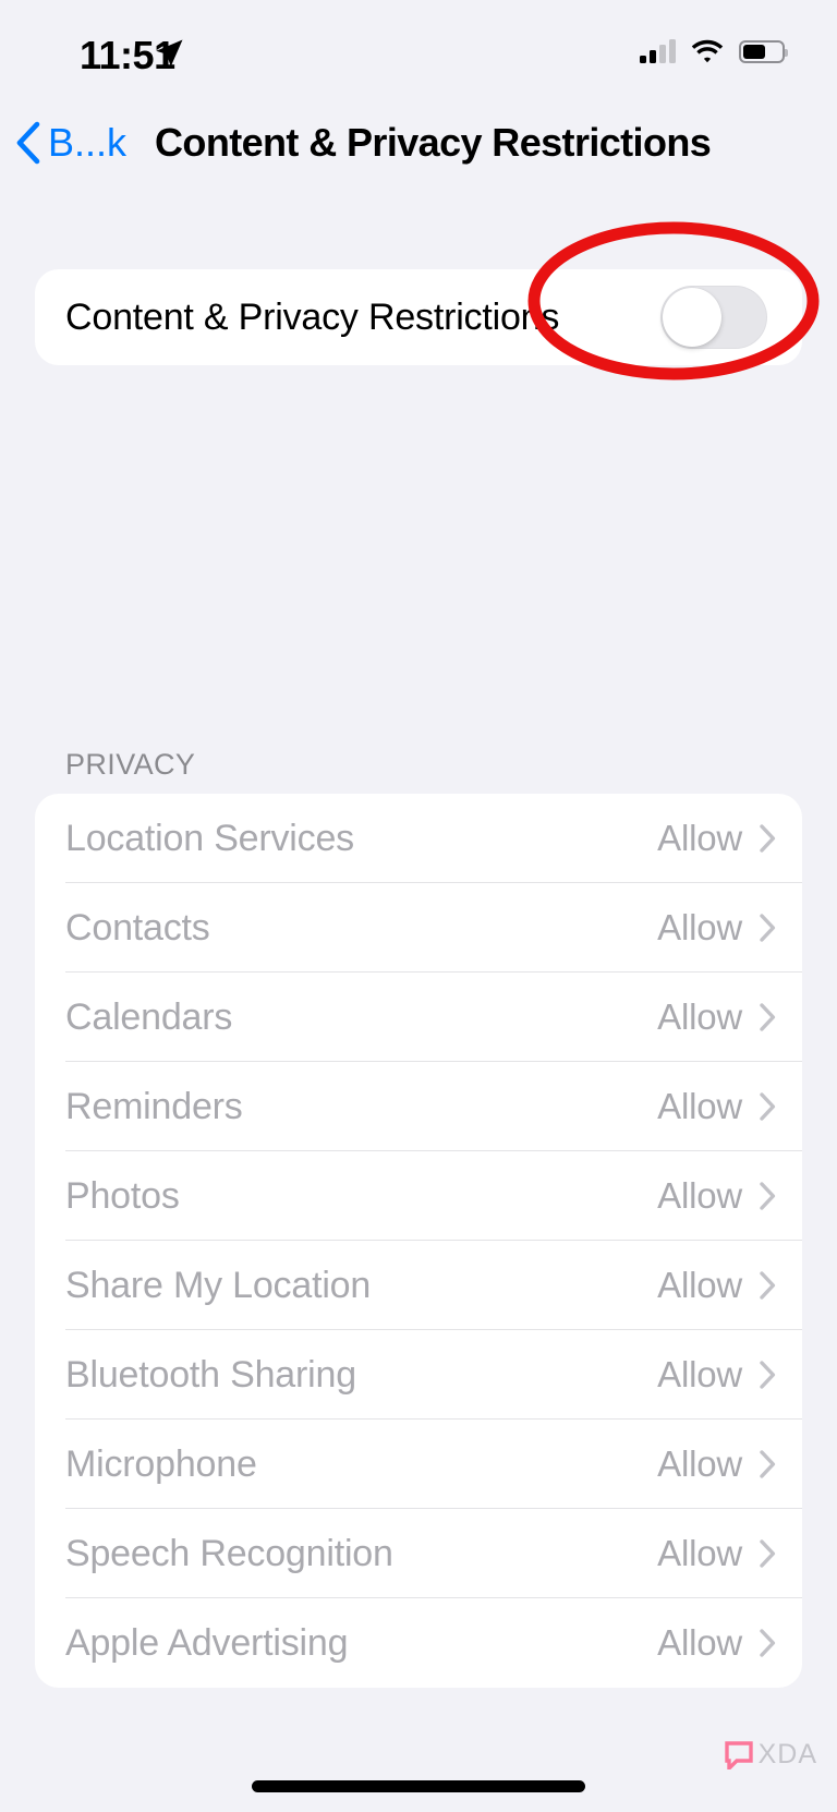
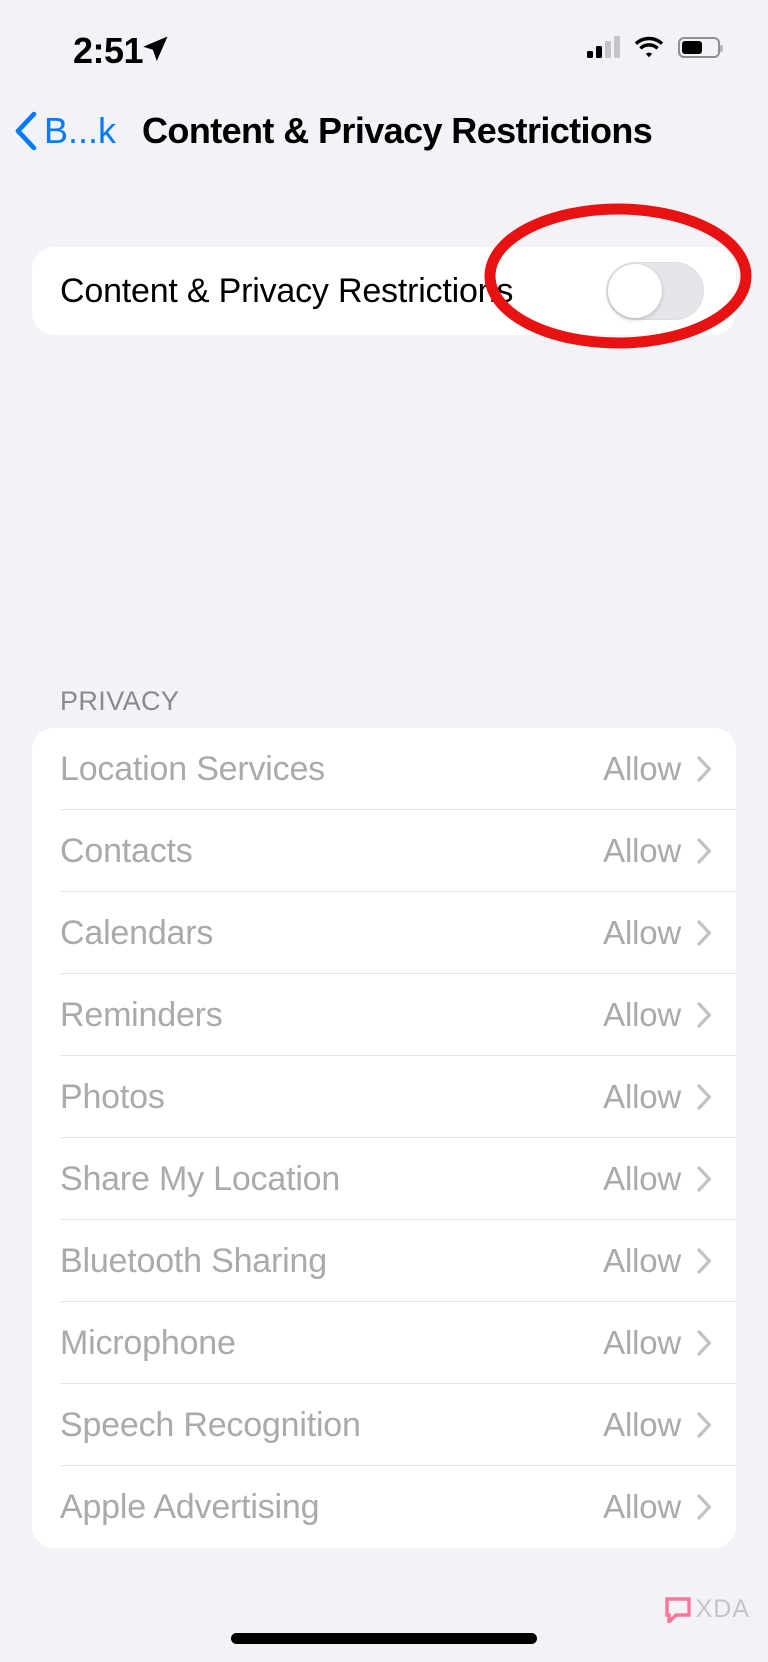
- 11:51
+ 2:51
  B...k
  Content & Privacy Restrictions
  Content & Privacy Restrictions
  PRIVACY
  Location Services
  Allow
  Contacts
  Allow
  Calendars
  Allow
  Reminders
  Allow
  Photos
  Allow
  Share My Location
  Allow
  Bluetooth Sharing
  Allow
  Microphone
  Allow
  Speech Recognition
  Allow
  Apple Advertising
  Allow
  XDA
